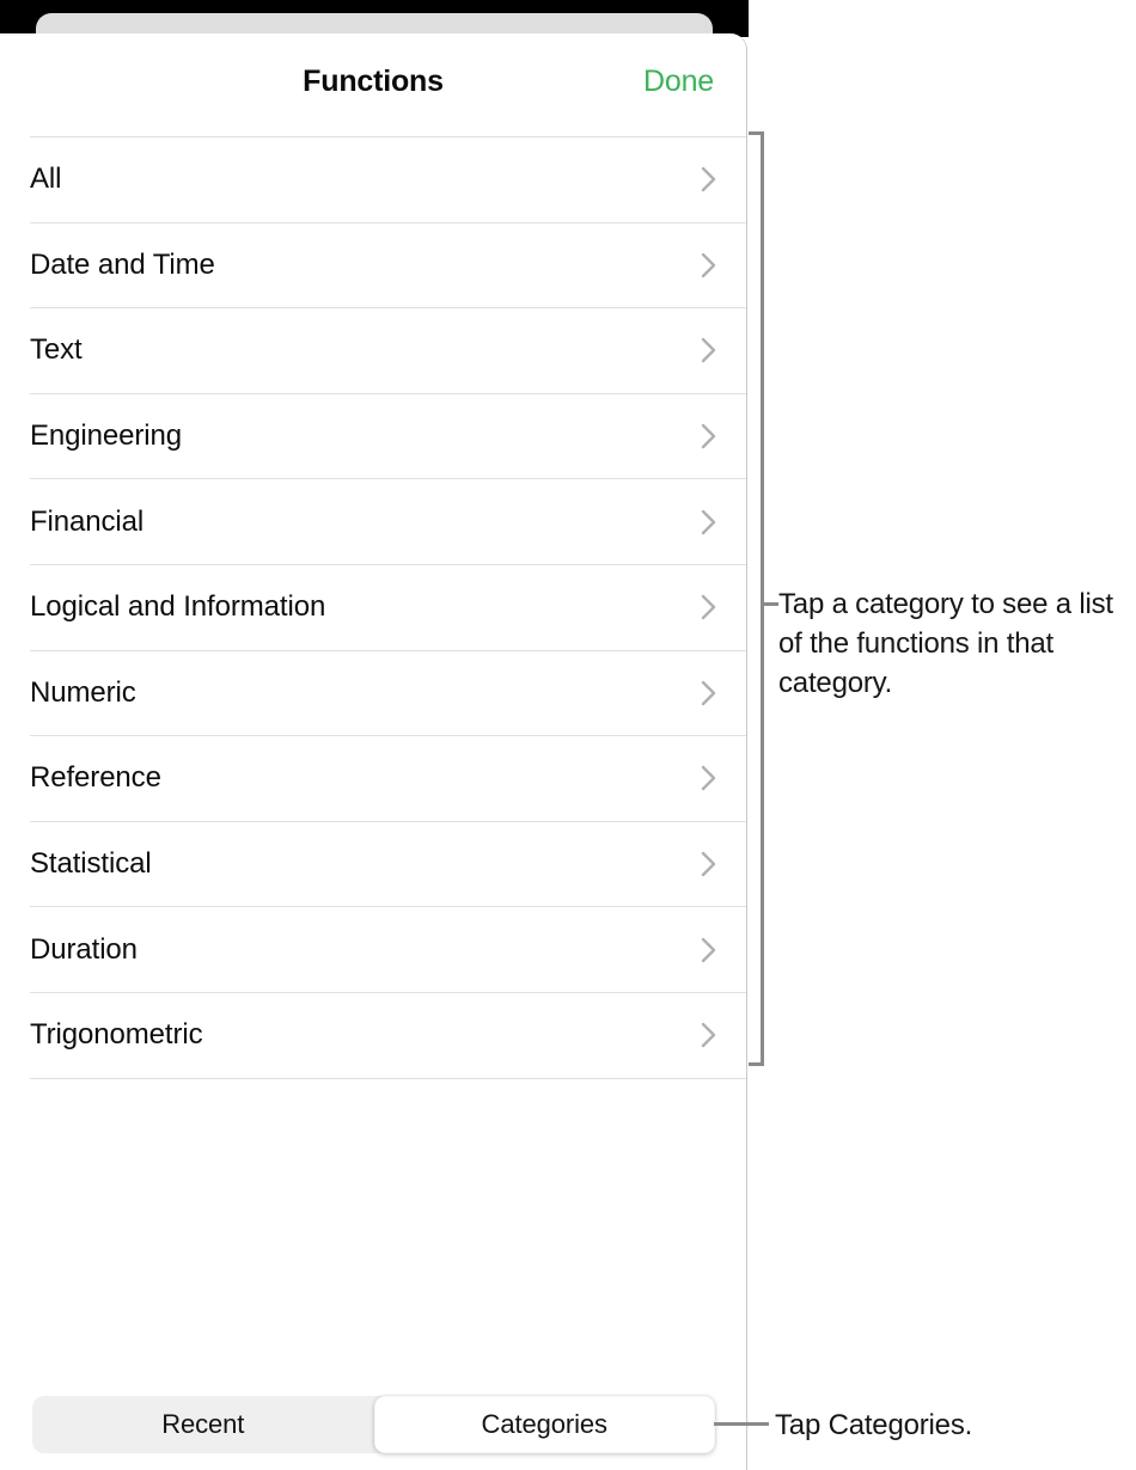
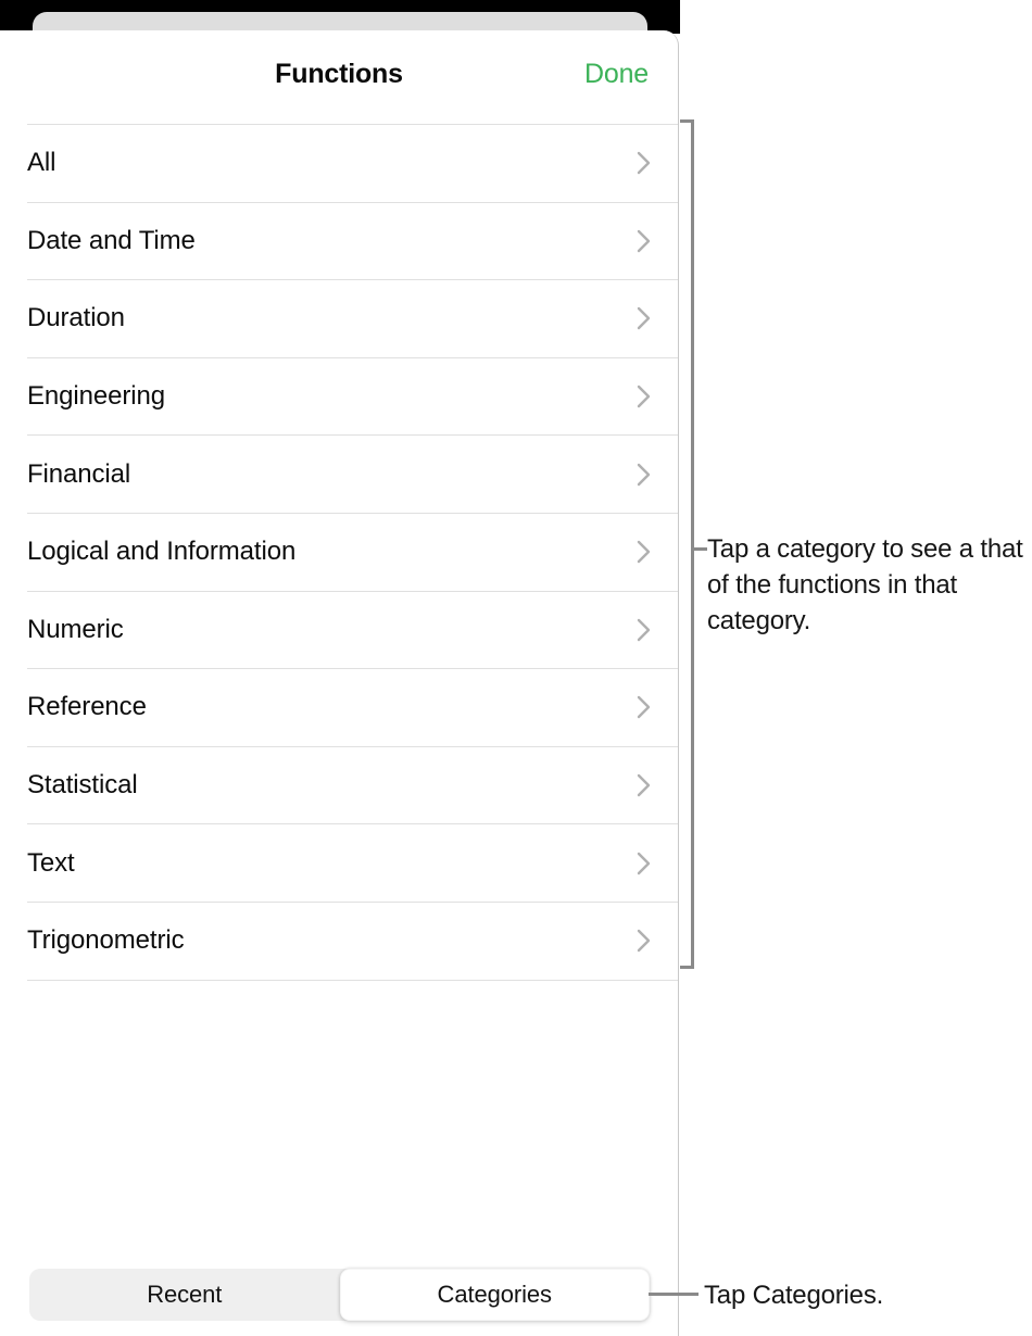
  Functions
  Done
  All
  Date and Time
- Text
+ Duration
  Engineering
  Financial
  Logical and Information
  Numeric
  Reference
  Statistical
- Duration
+ Text
  Trigonometric
  Recent
  Categories
- Tap a category to see a list of the functions in that category.
+ Tap a category to see a that of the functions in that category.
  Tap Categories.
